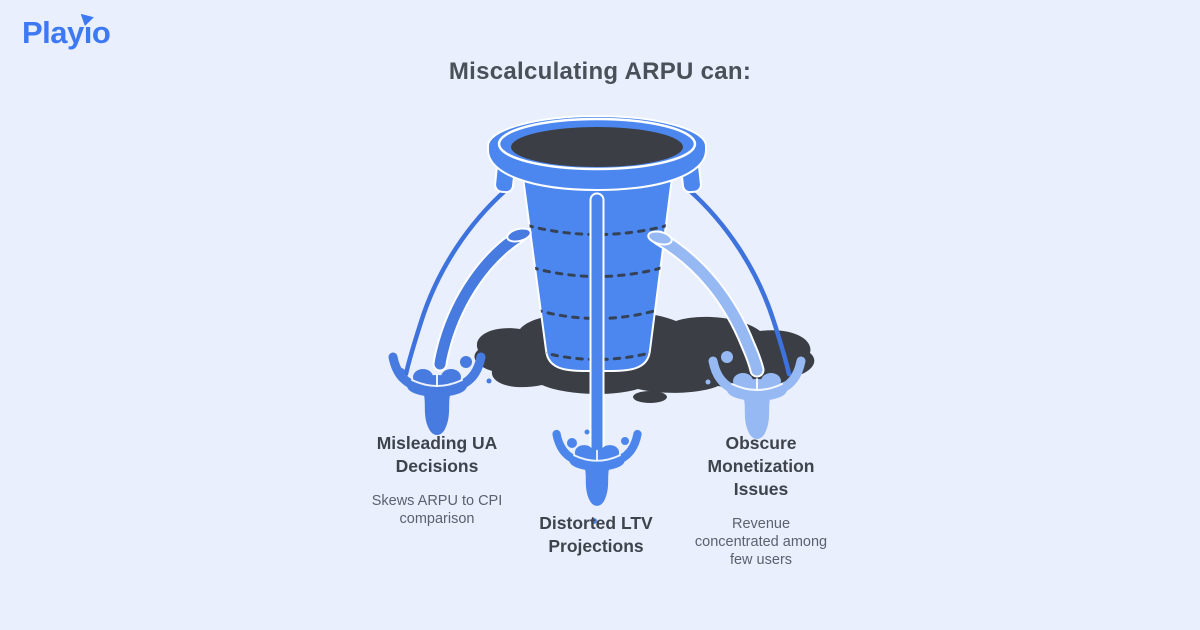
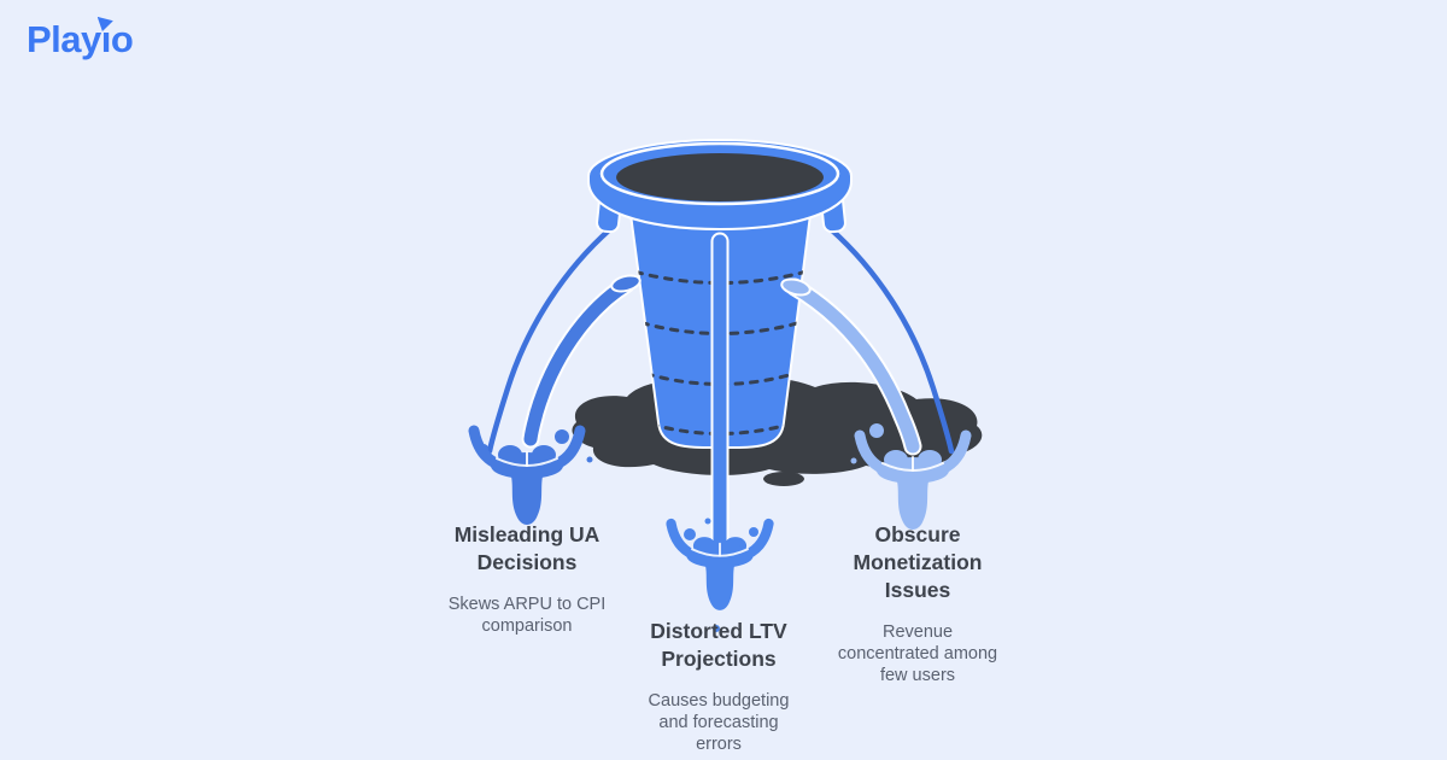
  Playıo
- Miscalculating ARPU can:
  Misleading UA
  Decisions
  Skews ARPU to CPI
  comparison
  Distorted LTV
  Projections
+ Causes budgeting
+ and forecasting
+ errors
  Obscure
  Monetization
  Issues
  Revenue
  concentrated among
  few users
